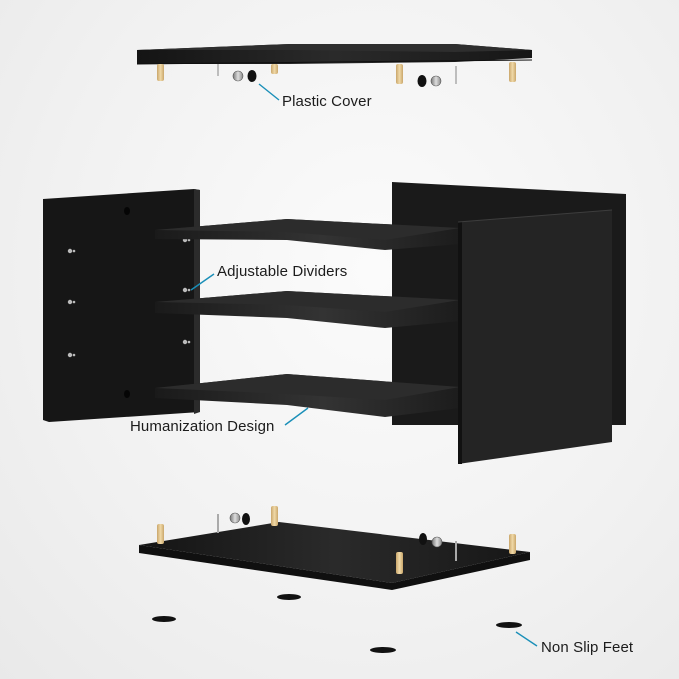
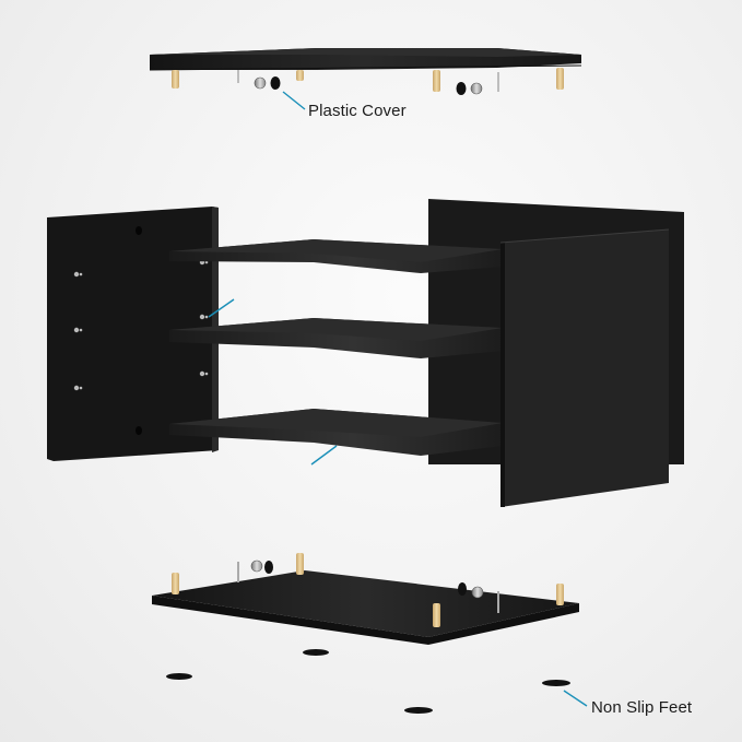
  Plastic Cover
- Adjustable Dividers
- Humanization Design
  Non Slip Feet
